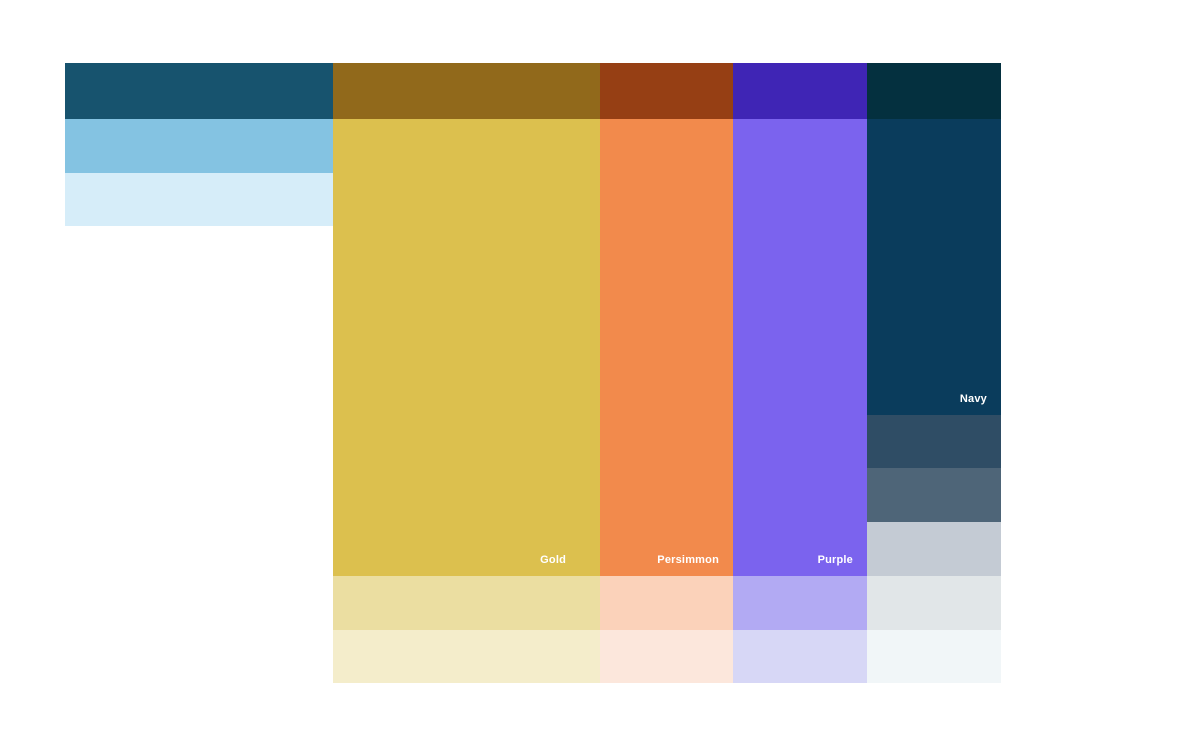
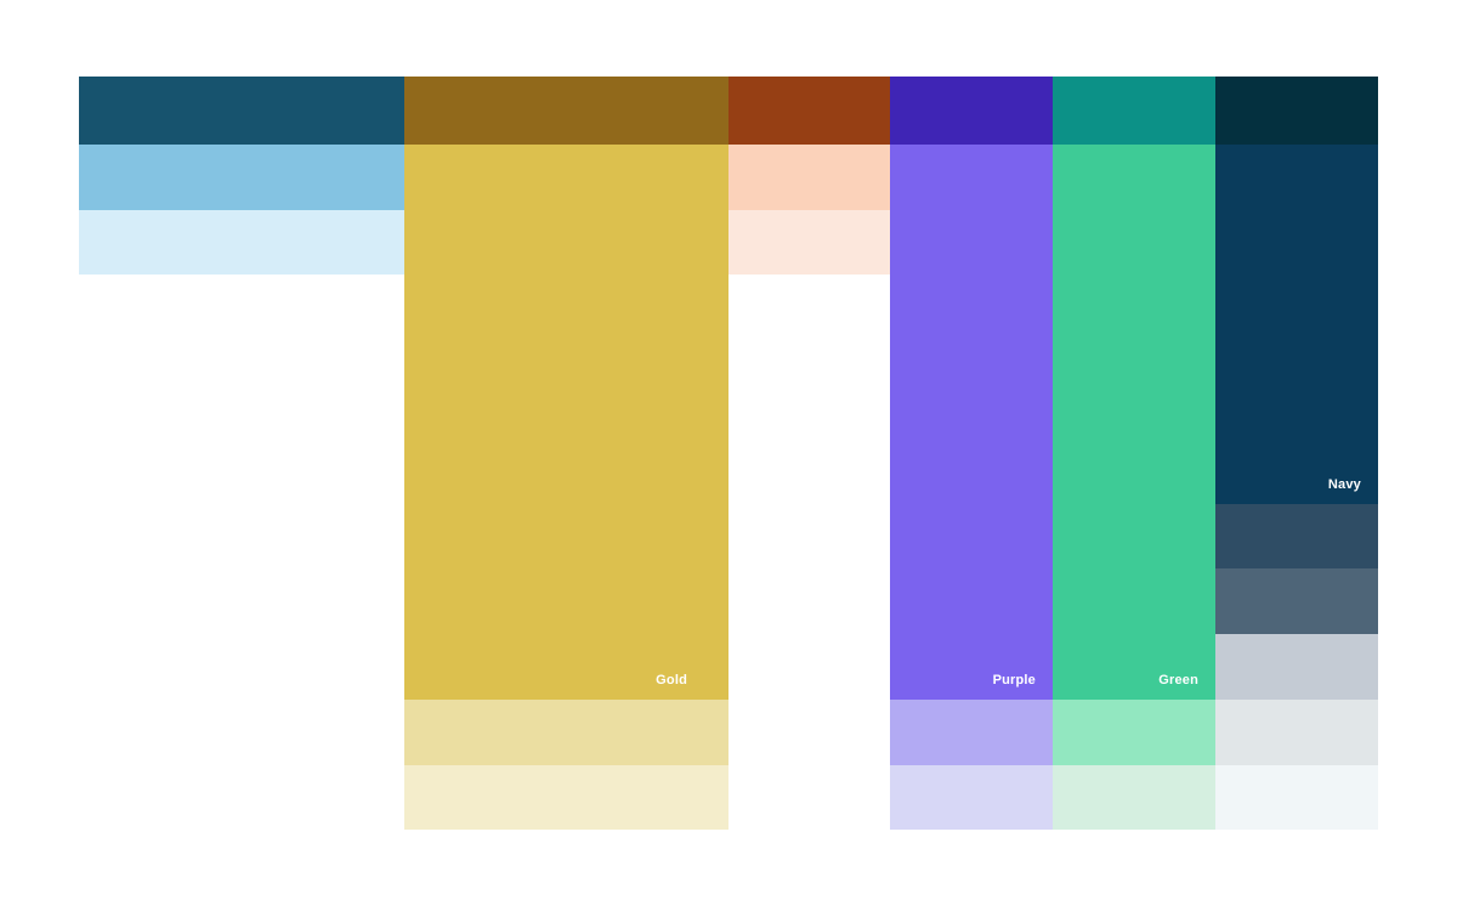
  Gold
- Persimmon
  Purple
+ Green
  Navy
